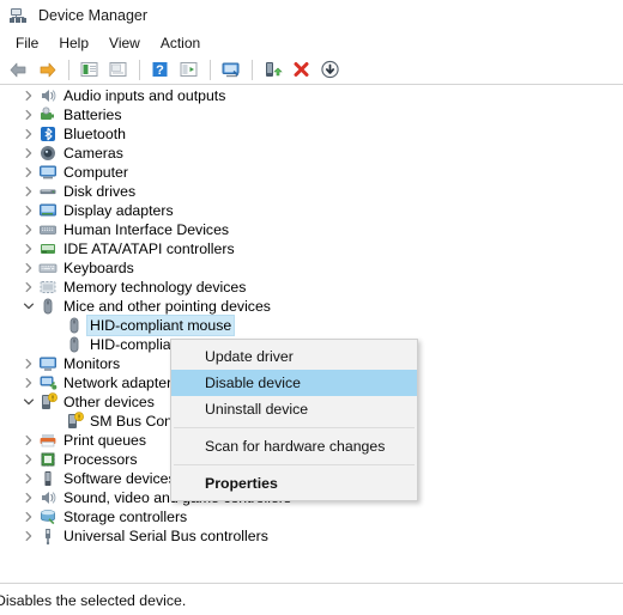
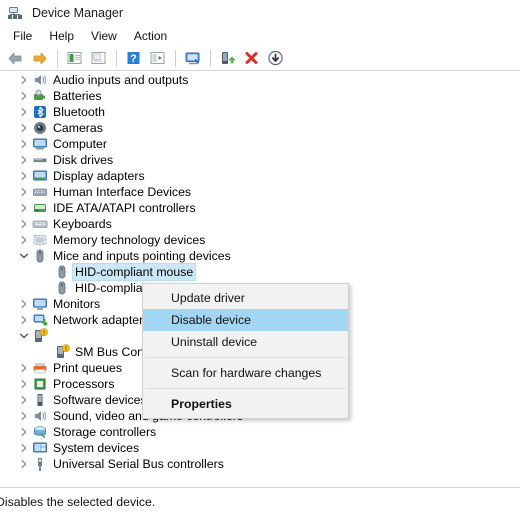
  Device Manager
  File
  Help
  View
  Action
  ?
  Audio inputs and outputs
  Batteries
  Bluetooth
  Cameras
  Computer
  Disk drives
  Display adapters
  Human Interface Devices
  IDE ATA/ATAPI controllers
  Keyboards
  Memory technology devices
- Mice and other pointing devices
+ Mice and inputs pointing devices
  HID-compliant mouse
  Monitors
  Network adapte
- Other devices
  Print queues
  Processors
  Software device
  Storage controllers
+ System devices
  Universal Serial Bus controllers
  Update driver
  Disable device
  Uninstall device
  Scan for hardware changes
  Properties
  Disables the selected device.
